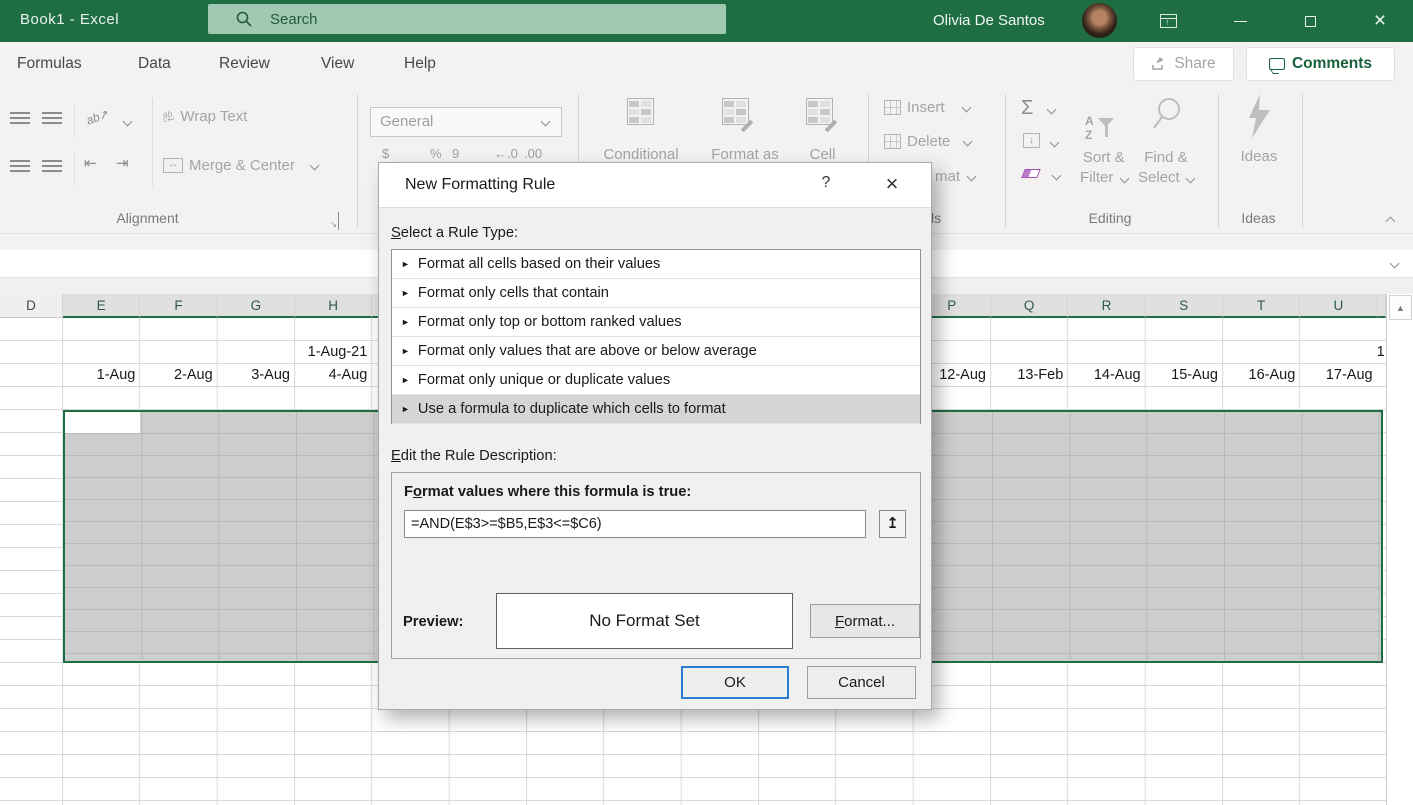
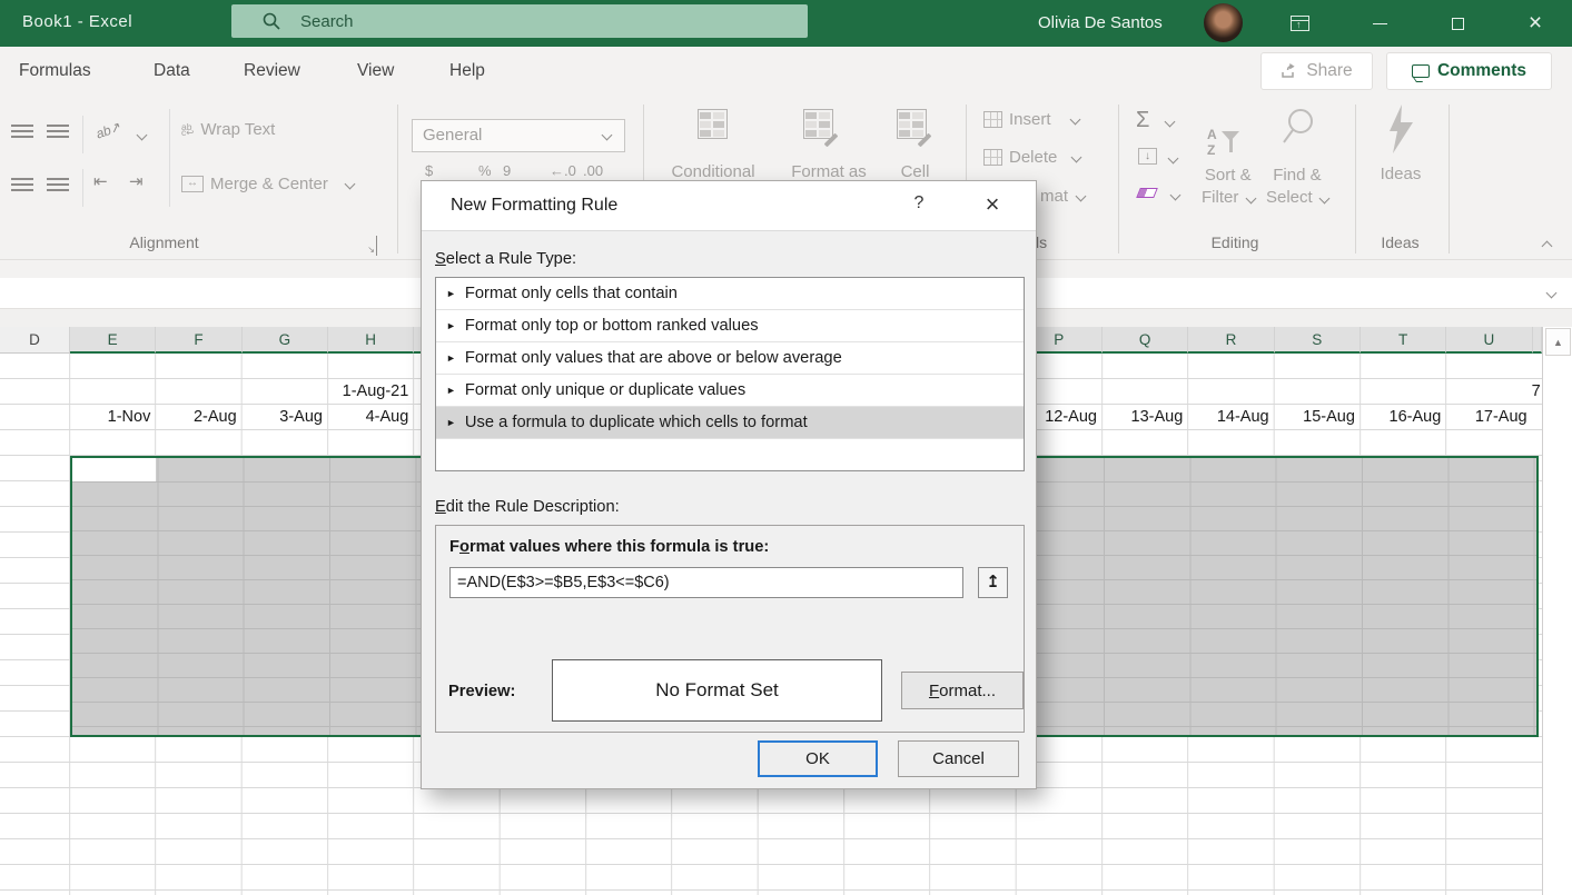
  Book1 - Excel
  Search
  Olivia De Santos
  ×
  Formulas
  Data
  Review
  View
  Help
  Share
  Comments
  ⇤
  ⇥
  ab
  c↩
  Wrap Text
  ↔
  Merge & Center
  Alignment
  General
  $
  %
  9
  ←.0
  .00
  Conditional
  Format as
  Cell
  Insert
  Delete
  mat
  Σ
  ↓
  A
  Z
  Sort &
  Filter
  Find &
  Select
  Editing
  Ideas
  Ideas
  D
  E
  F
  G
  H
  P
  Q
  R
  S
  T
  U
  1-Aug-21
- 1
+ 7
- 1-Aug
+ 1-Nov
  2-Aug
  3-Aug
  4-Aug
  12-Aug
- 13-Feb
+ 13-Aug
  14-Aug
  15-Aug
  16-Aug
  17-Aug
  ▲
  New Formatting Rule
  ?
  ×
  Select a Rule Type:
- ► Format all cells based on their values
  ► Format only cells that contain
  ► Format only top or bottom ranked values
  ► Format only values that are above or below average
  ► Format only unique or duplicate values
  ► Use a formula to duplicate which cells to format
  Edit the Rule Description:
  Format values where this formula is true:
  =AND(E$3>=$B5,E$3<=$C6)
  ↥
  Preview:
  No Format Set
  F
  ormat...
  OK
  Cancel
